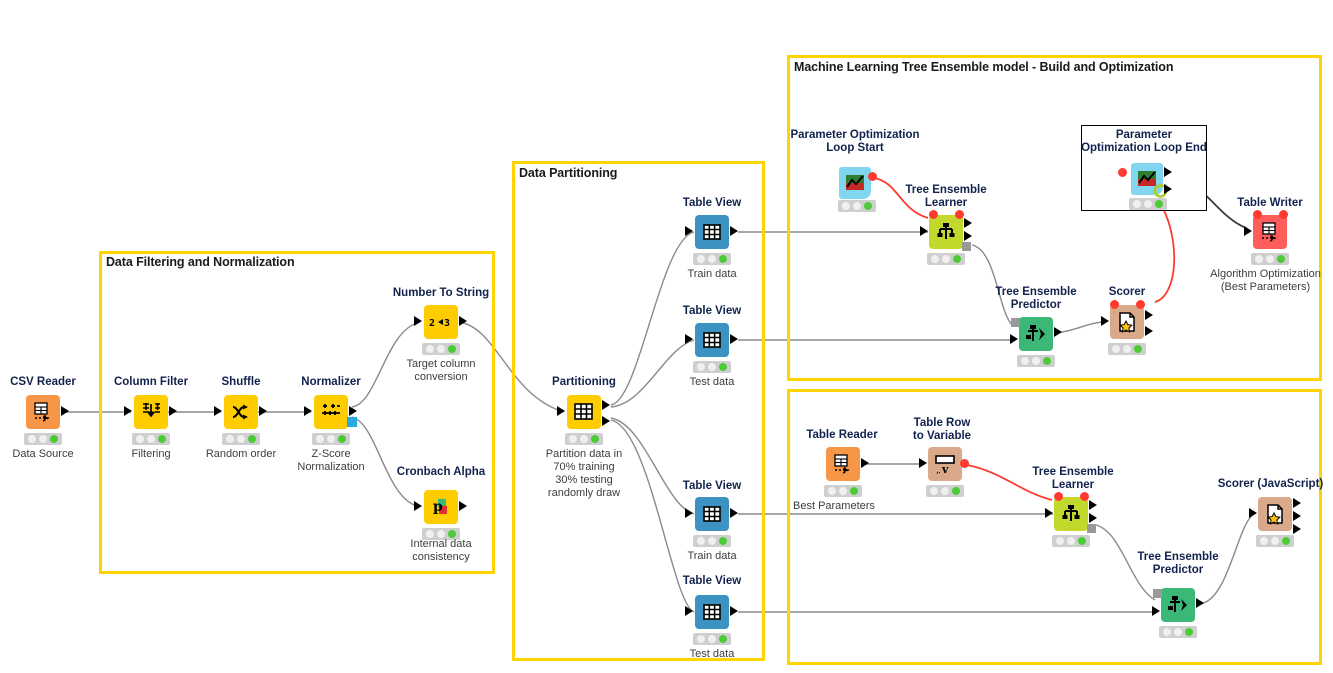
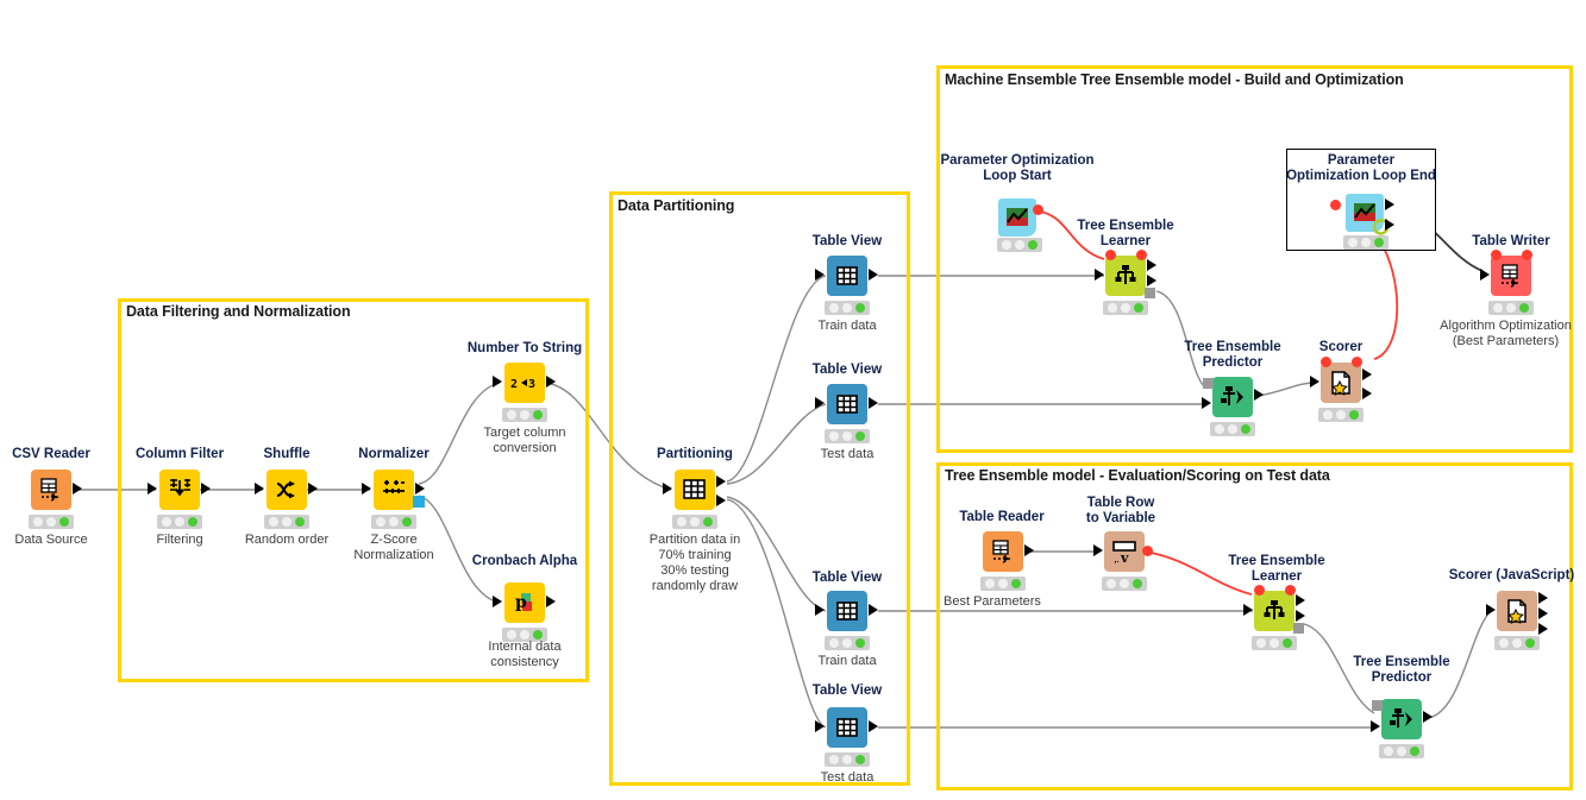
  Data Filtering and Normalization
  Data Partitioning
- Machine Learning Tree Ensemble model - Build and Optimization
+ Machine Ensemble Tree Ensemble model - Build and Optimization
+ Tree Ensemble model - Evaluation/Scoring on Test data
  CSV Reader
  Data Source
  Column Filter
  Filtering
  Shuffle
  Random order
  Normalizer
  Z-Score
  Normalization
  Number To String
  2
  3
  Target column
  conversion
  Cronbach Alpha
  p
  Internal data
  consistency
  Partitioning
  Partition data in
  70% training
  30% testing
  randomly draw
  Table View
  Train data
  Table View
  Test data
  Table View
  Train data
  Table View
  Test data
  Parameter Optimization
  Loop Start
  Tree Ensemble
  Learner
  Tree Ensemble
  Predictor
  Scorer
  Parameter
  Optimization Loop End
  Table Writer
  Algorithm Optimization
  (Best Parameters)
  Table Reader
  Table Row
  to Variable
  .
  v
  ,
  Best Parameters
  Tree Ensemble
  Learner
  Tree Ensemble
  Predictor
  Scorer (JavaScript)
